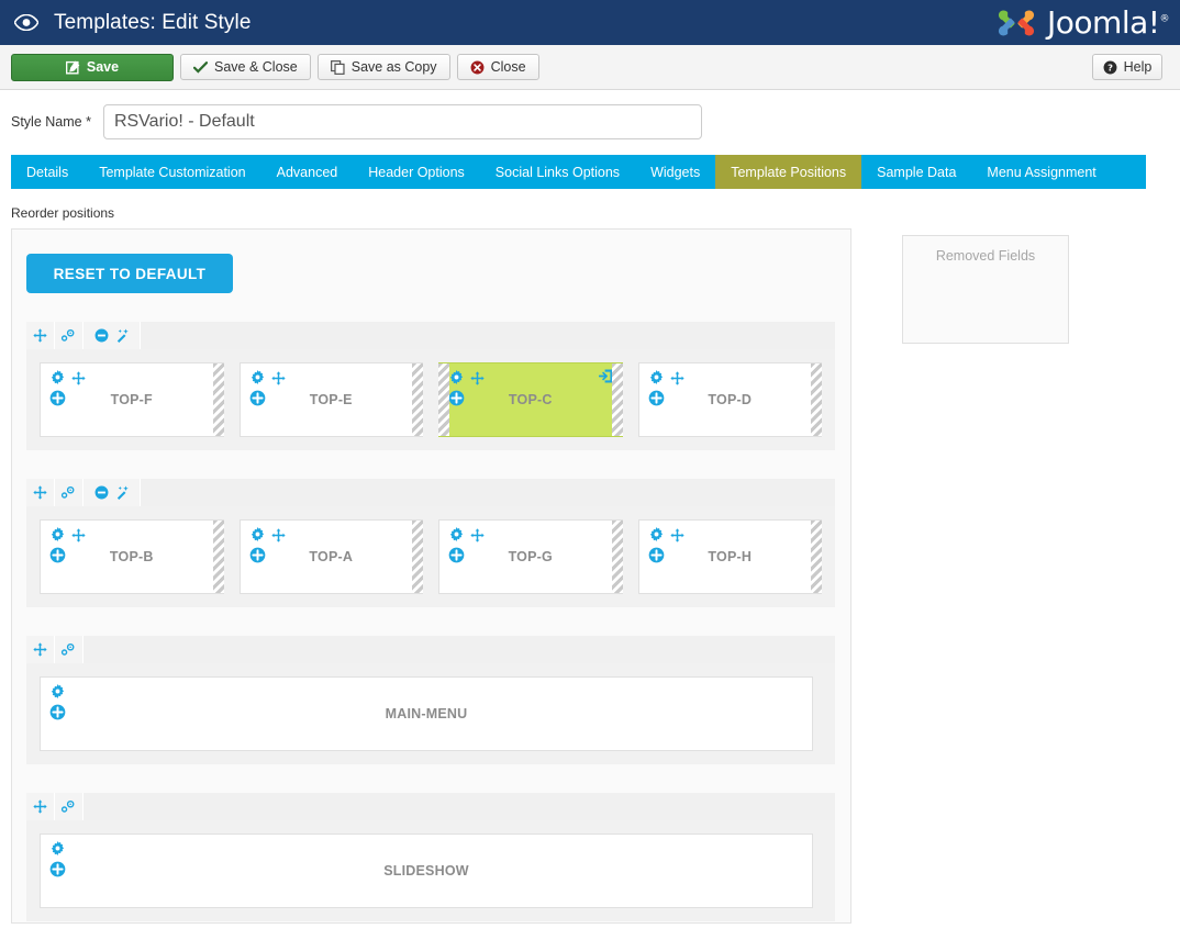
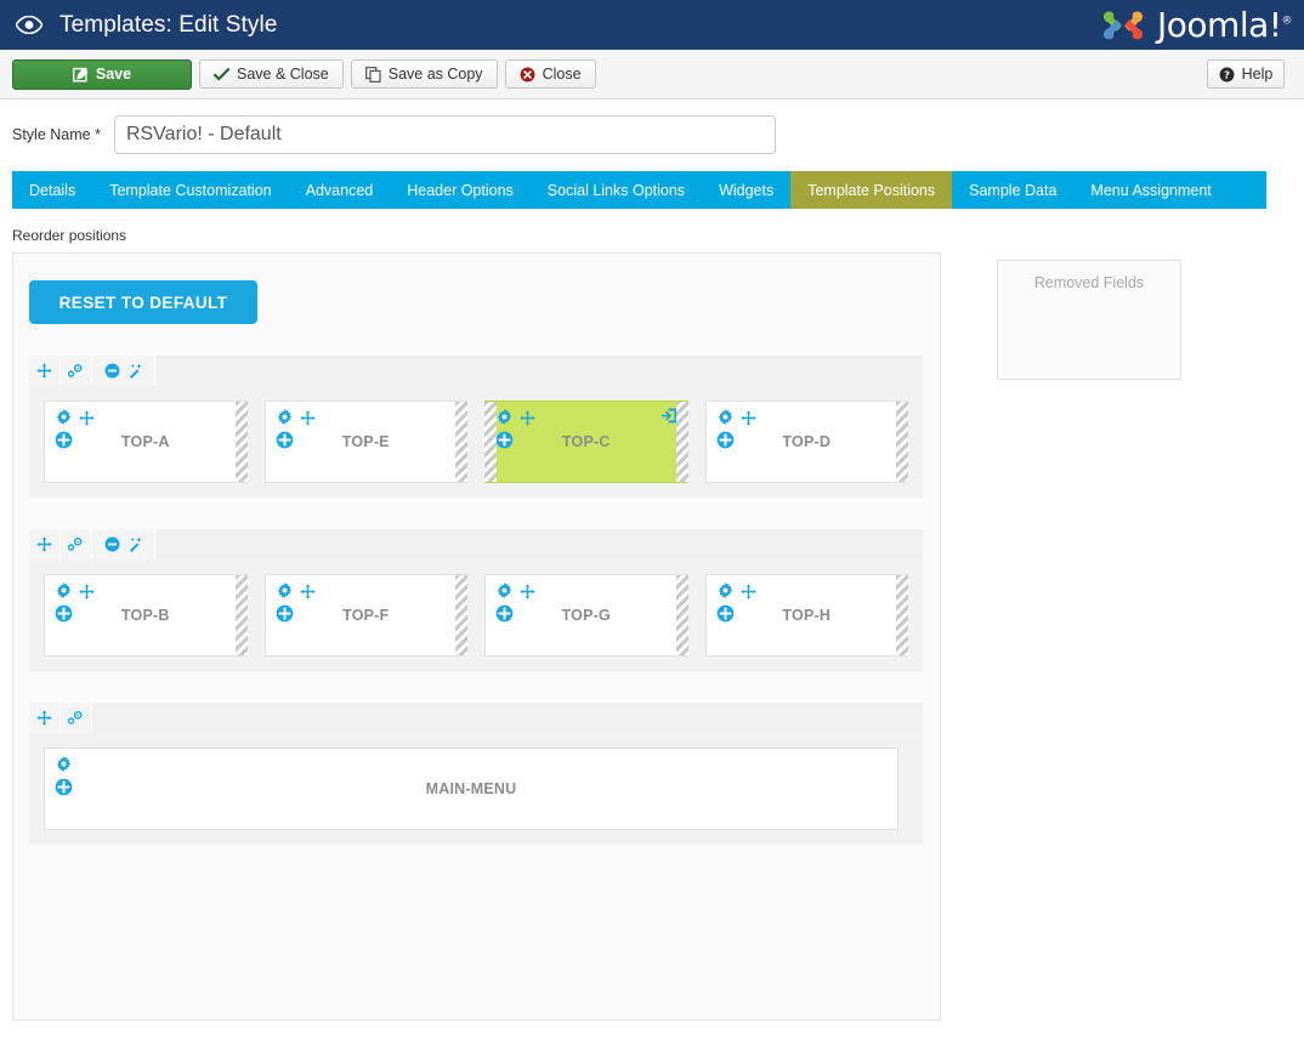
  Templates: Edit Style
  Joomla!®
  Save
  Save & Close
  Save as Copy
  Close
  ?
  Help
  Style Name *
  RSVario! - Default
  Details
  Template Customization
  Advanced
  Header Options
  Social Links Options
  Widgets
  Template Positions
  Sample Data
  Menu Assignment
  Reorder positions
  RESET TO DEFAULT
- TOP-F
+ TOP-A
  TOP-E
  TOP-C
  TOP-D
  TOP-B
- TOP-A
+ TOP-F
  TOP-G
  TOP-H
  MAIN-MENU
- SLIDESHOW
  Removed Fields
